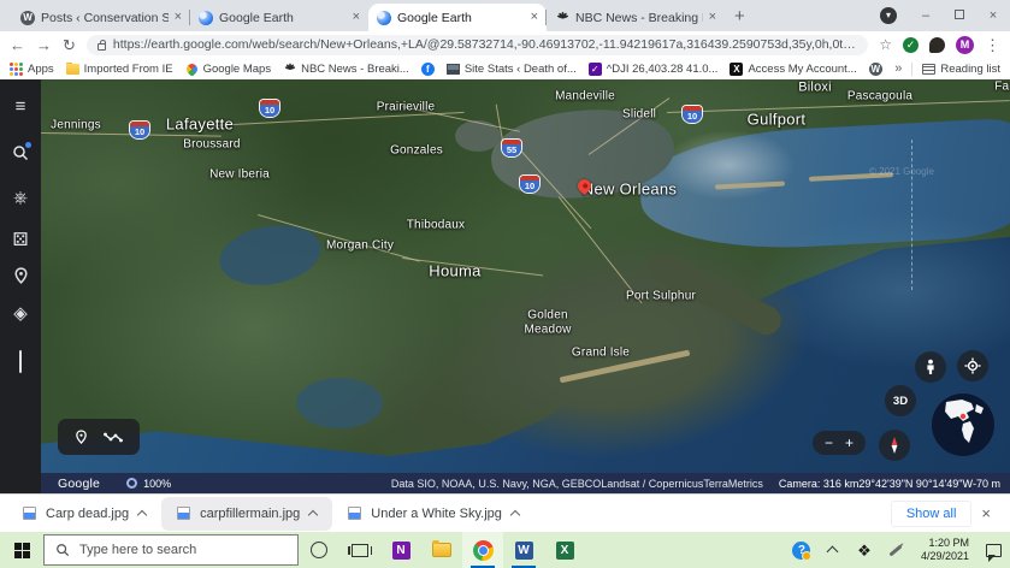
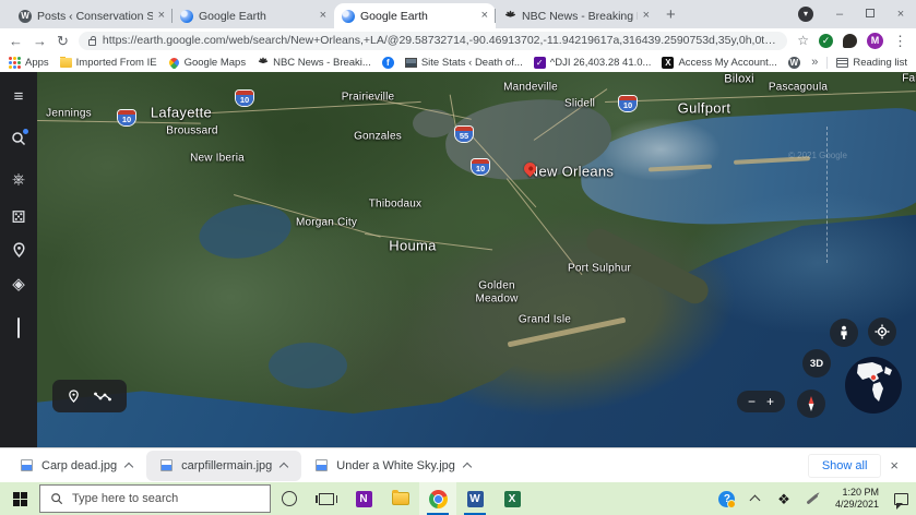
  W
  Posts ‹ Conservation S
  ×
  Google Earth
  ×
  Google Earth
  ×
  ×
  +
  ▾
  –
  ×
  ←
  →
  ↻
  https://earth.google.com/web/search/New+Orleans,+LA/@29.58732714,-90.46913702,-11.94219617a,316439.2590753d,35y,0h,0t,0r
  ☆
  ✓
  M
  ⋮
  Apps
  Imported From IE
  Google Maps
  NBC News - Breaki...
  f
  Site Stats ‹ Death of...
  ✓
  ^DJI 26,403.28 41.0...
  X
  Access My Account...
  W
  »
  Reading list
  ≡
  ⎈
  ⚄
  ◈
  Jennings
  Lafayette
  Broussard
  New Iberia
  Prairieville
  Gonzales
  Mandeville
  Slidell
  Biloxi
  Pascagoula
  Gulfport
  Thibodaux
  Morgan City
  Houma
  Port Sulphur
  Golden
  Meadow
  Grand Isle
  10
  10
  55
  10
  10
  ew Orleans
  © 2021 Google
  3D
  −
  +
- Google
- 100%
- Data SIO, NOAA, U.S. Navy, NGA, GEBCO
- Landsat / Copernicus
- TerraMetrics
- Camera: 316 km
- 29°42'39"N 90°14'49"W
- -70 m
  Carp dead.jpg
  carpfillermain.jpg
  Under a White Sky.jpg
  Show all
  ×
  Type here to search
  N
  W
  X
  ?
  ❖
  1:20 PM
  4/29/2021
